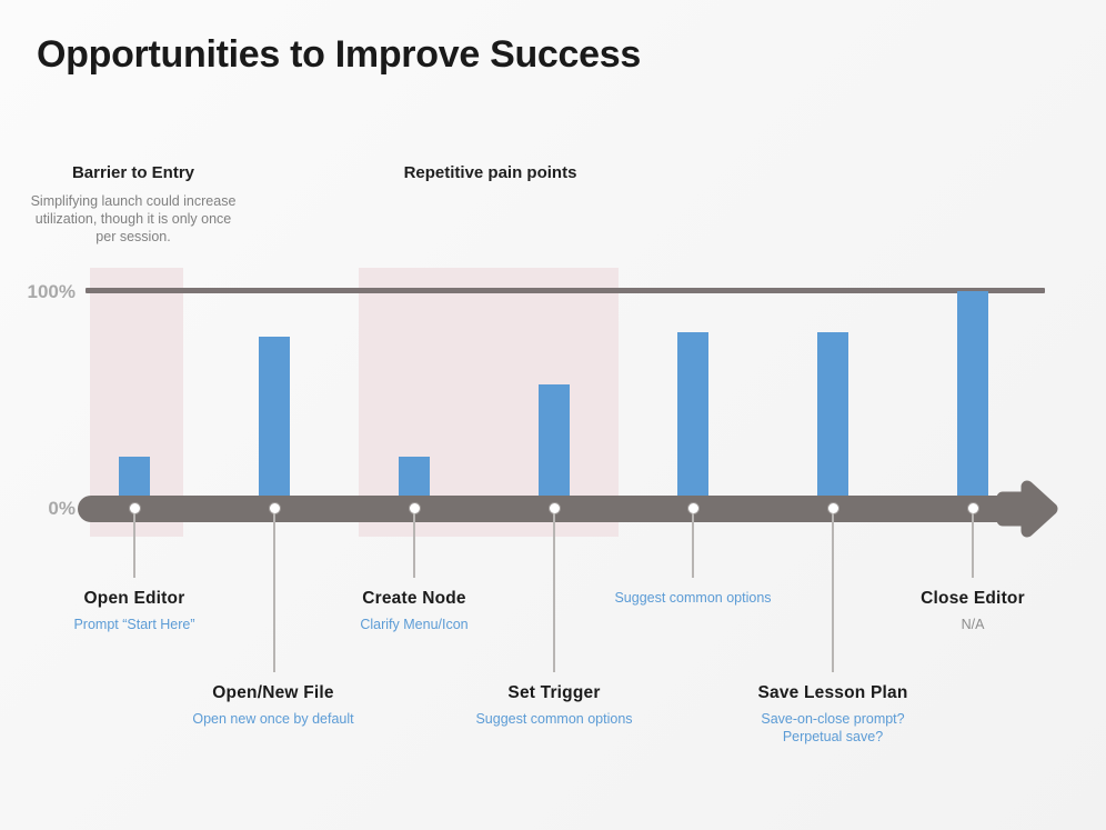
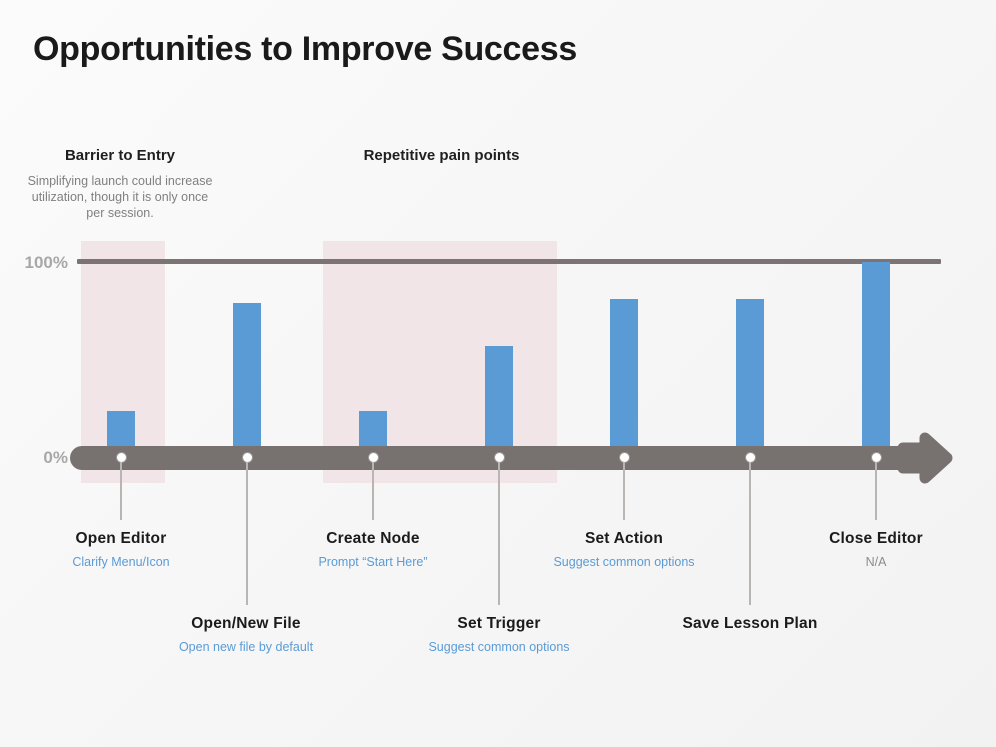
  Opportunities to Improve Success
  100%
  0%
  Barrier to Entry
  Simplifying launch could increase utilization, though it is only once per session.
  Repetitive pain points
  Open Editor
- Prompt “Start Here”
+ Clarify Menu/Icon
  Open/New File
- Open new once by default
+ Open new file by default
  Create Node
- Clarify Menu/Icon
+ Prompt “Start Here”
  Set Trigger
  Suggest common options
+ Set Action
  Suggest common options
  Save Lesson Plan
- Save-on-close prompt?
- Perpetual save?
  Close Editor
  N/A
